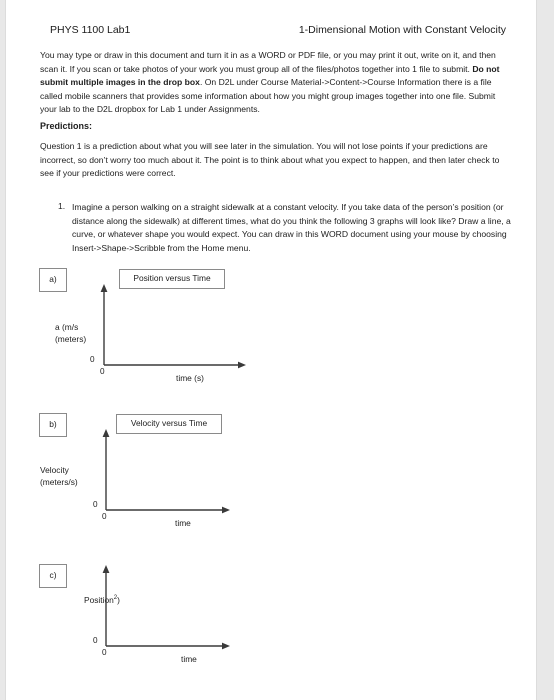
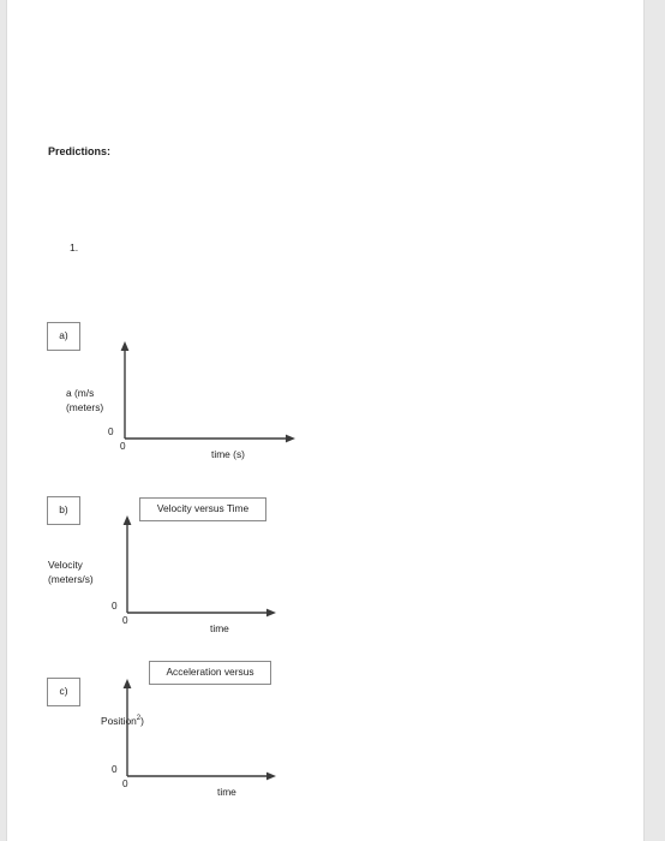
- PHYS 1100 Lab1
- 1-Dimensional Motion with Constant Velocity
- You may type or draw in this document and turn it in as a WORD or PDF file, or you may print it out, write on it, and then scan it. If you scan or take photos of your work you must group all of the files/photos together into 1 file to submit. Do not submit multiple images in the drop box. On D2L under Course Material->Content->Course Information there is a file called mobile scanners that provides some information about how you might group images together into one file. Submit your lab to the D2L dropbox for Lab 1 under Assignments.
  Predictions:
- Question 1 is a prediction about what you will see later in the simulation. You will not lose points if your predictions are incorrect, so don’t worry too much about it. The point is to think about what you expect to happen, and then later check to see if your predictions were correct.
  1.
- Imagine a person walking on a straight sidewalk at a constant velocity. If you take data of the person’s position (or distance along the sidewalk) at different times, what do you think the following 3 graphs will look like? Draw a line, a curve, or whatever shape you would expect. You can draw in this WORD document using your mouse by choosing Insert->Shape->Scribble from the Home menu.
  a)
- Position versus Time
  a (m/s
  (meters)
  0
  0
  time (s)
  b)
  Velocity versus Time
  Velocity
  (meters/s)
  0
  0
  time
  c)
+ Acceleration versus
  Position )
  0
  0
  time
